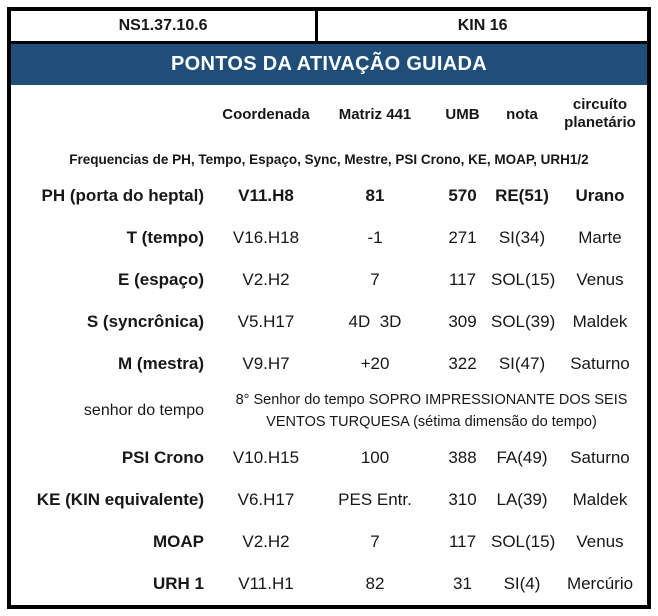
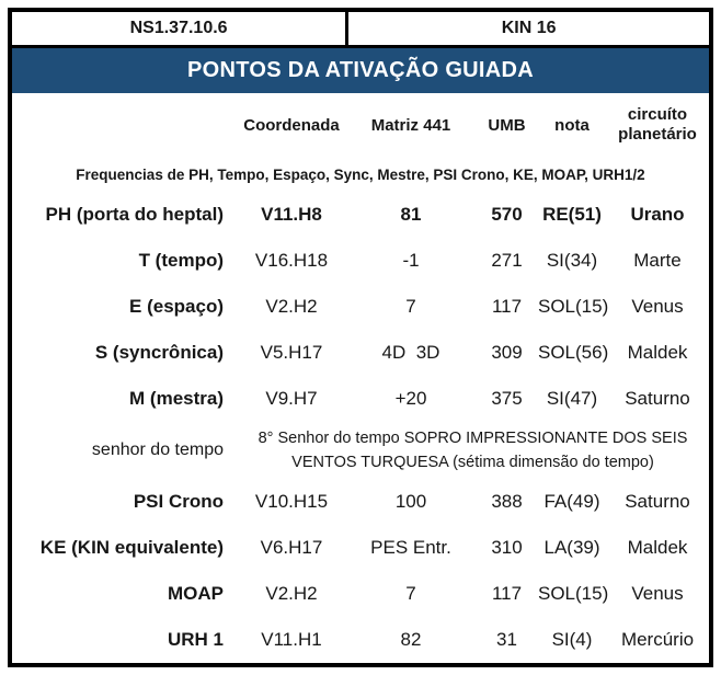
  NS1.37.10.6
  KIN 16
  PONTOS DA ATIVAÇÃO GUIADA
  Coordenada
  Matriz 441
  UMB
  nota
  circuíto planetário
  Frequencias de PH, Tempo, Espaço, Sync, Mestre, PSI Crono, KE, MOAP, URH1/2
  PH (porta do heptal)
  V11.H8
  81
  570
  RE(51)
  Urano
  T (tempo)
  V16.H18
  -1
  271
  SI(34)
  Marte
  E (espaço)
  V2.H2
  7
  117
  SOL(15)
  Venus
  S (syncrônica)
  V5.H17
  4D 3D
  309
- SOL(39)
+ SOL(56)
  Maldek
  M (mestra)
  V9.H7
  +20
- 322
+ 375
  SI(47)
  Saturno
  senhor do tempo
  8° Senhor do tempo SOPRO IMPRESSIONANTE DOS SEIS VENTOS TURQUESA (sétima dimensão do tempo)
  PSI Crono
  V10.H15
  100
  388
  FA(49)
  Saturno
  KE (KIN equivalente)
  V6.H17
  PES Entr.
  310
  LA(39)
  Maldek
  MOAP
  V2.H2
  7
  117
  SOL(15)
  Venus
  URH 1
  V11.H1
  82
  31
  SI(4)
  Mercúrio
